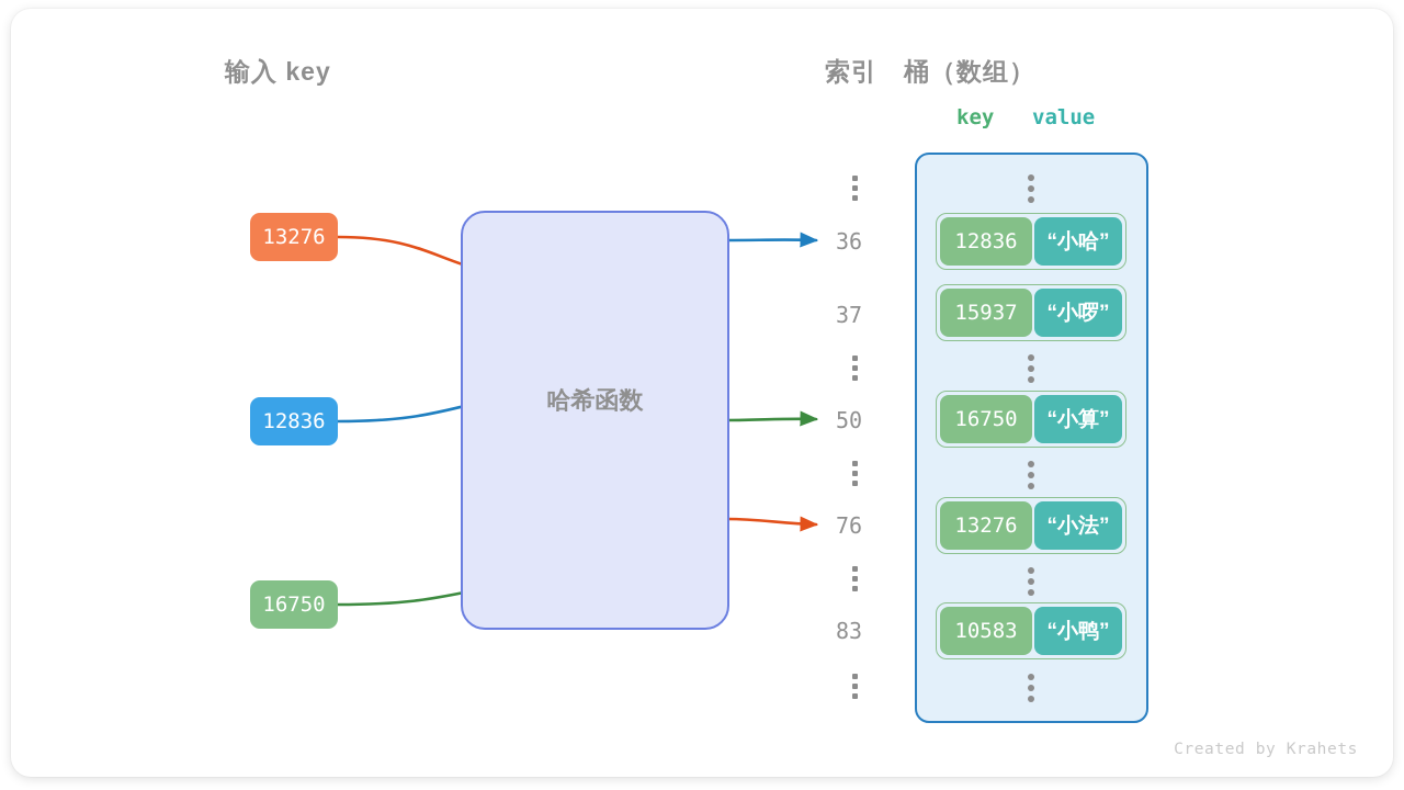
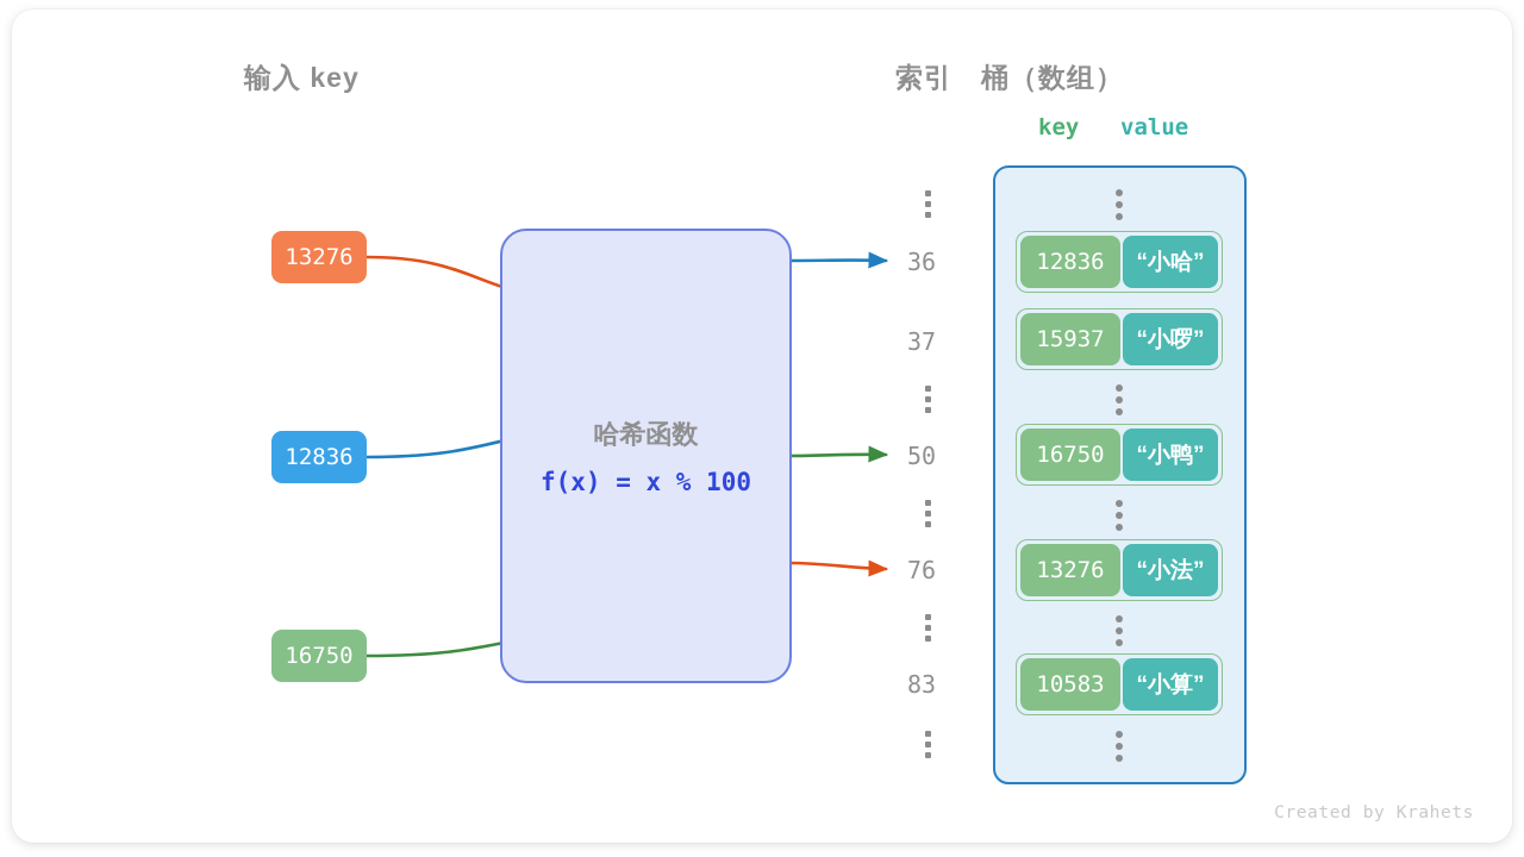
  输入 key
  索引
  桶（数组）
  key
  value
  13276
  12836
  16750
  哈希函数
+ f(x) = x % 100
  36
  37
  50
  76
  83
  12836
  “小哈”
  15937
  “小啰”
  16750
- “小算”
+ “小鸭”
  13276
  “小法”
  10583
- “小鸭”
+ “小算”
  Created by Krahets
